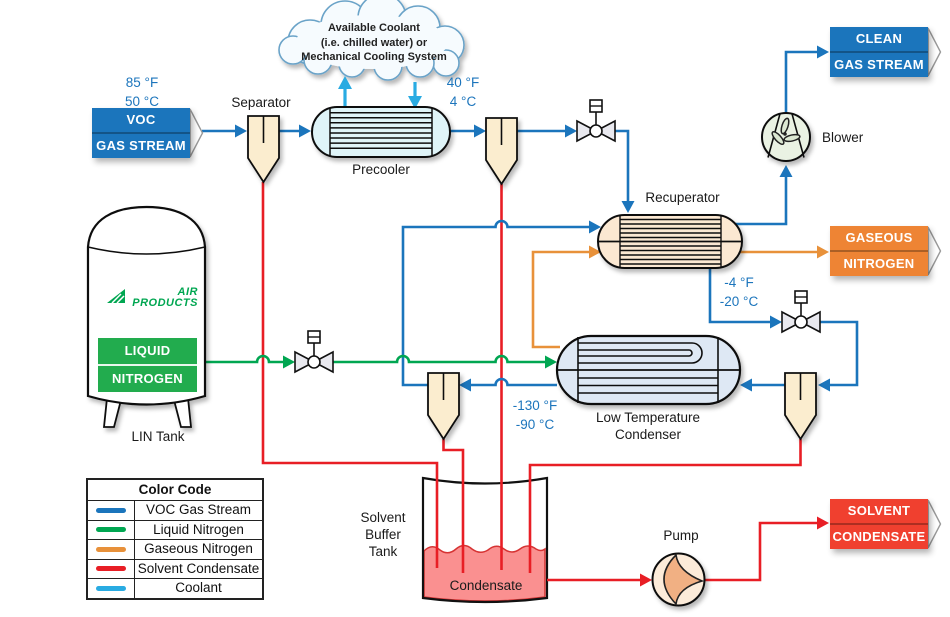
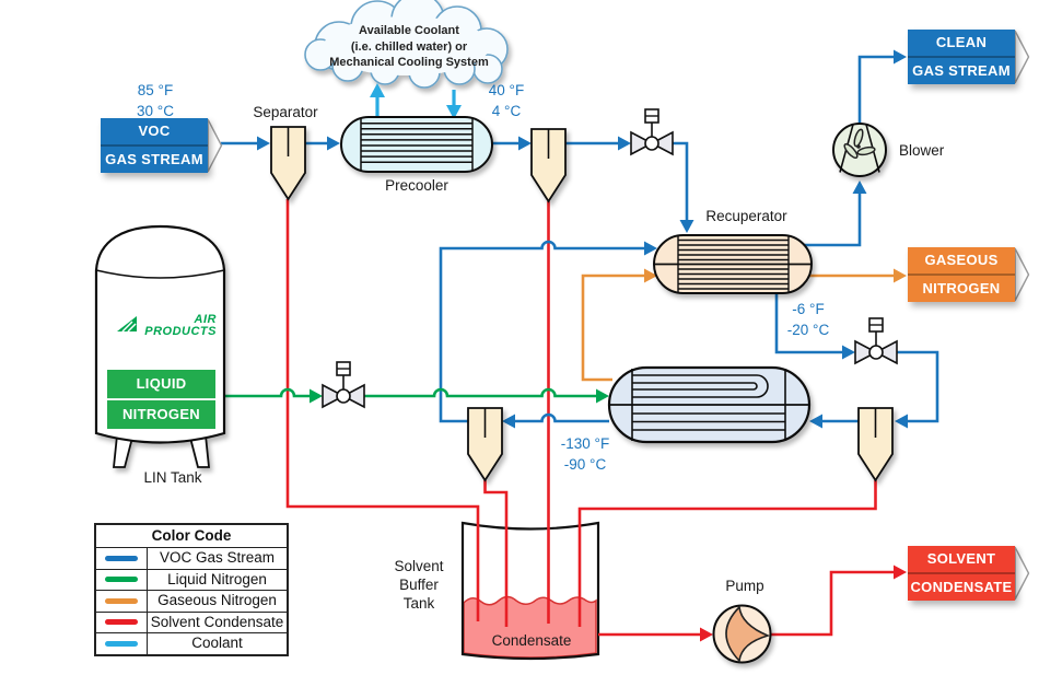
  VOC
  GAS STREAM
  CLEAN
  GAS STREAM
  GASEOUS
  NITROGEN
  SOLVENT
  CONDENSATE
  Available Coolant
  (i.e. chilled water) or
  Mechanical Cooling System
  85 °F
- 50 °C
+ 30 °C
  40 °F
  4 °C
- -4 °F
+ -6 °F
  -20 °C
  -130 °F
  -90 °C
  Separator
  Precooler
  Recuperator
  Blower
- Low Temperature
- Condenser
  LIN Tank
  Solvent
  Buffer
  Tank
  Condensate
  Pump
  AIR
  PRODUCTS
  LIQUID
  NITROGEN
  Color Code
  VOC Gas Stream
  Liquid Nitrogen
  Gaseous Nitrogen
  Solvent Condensate
  Coolant
